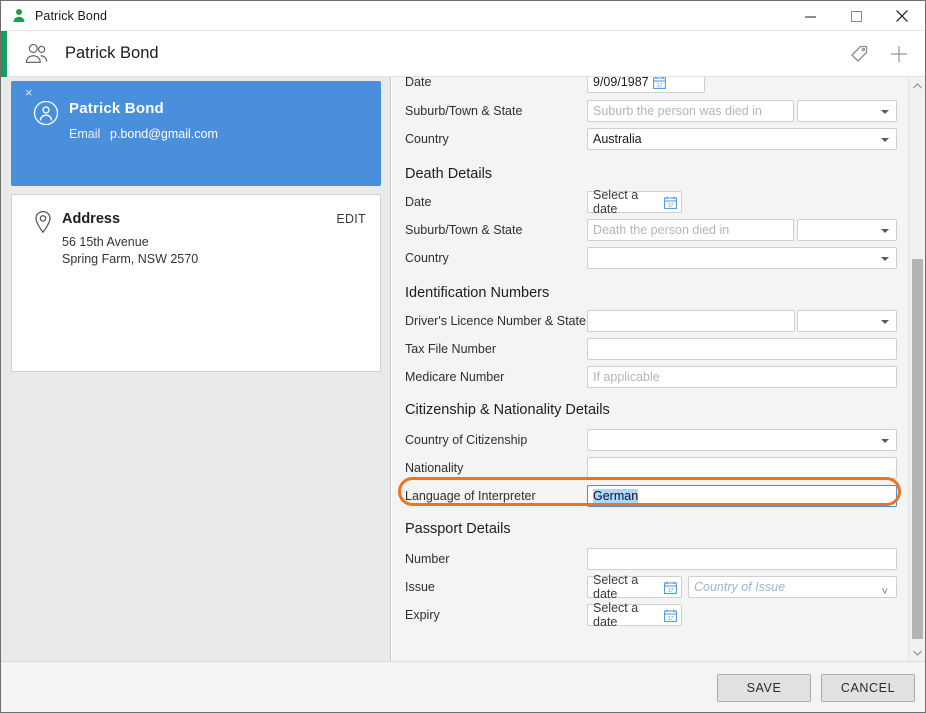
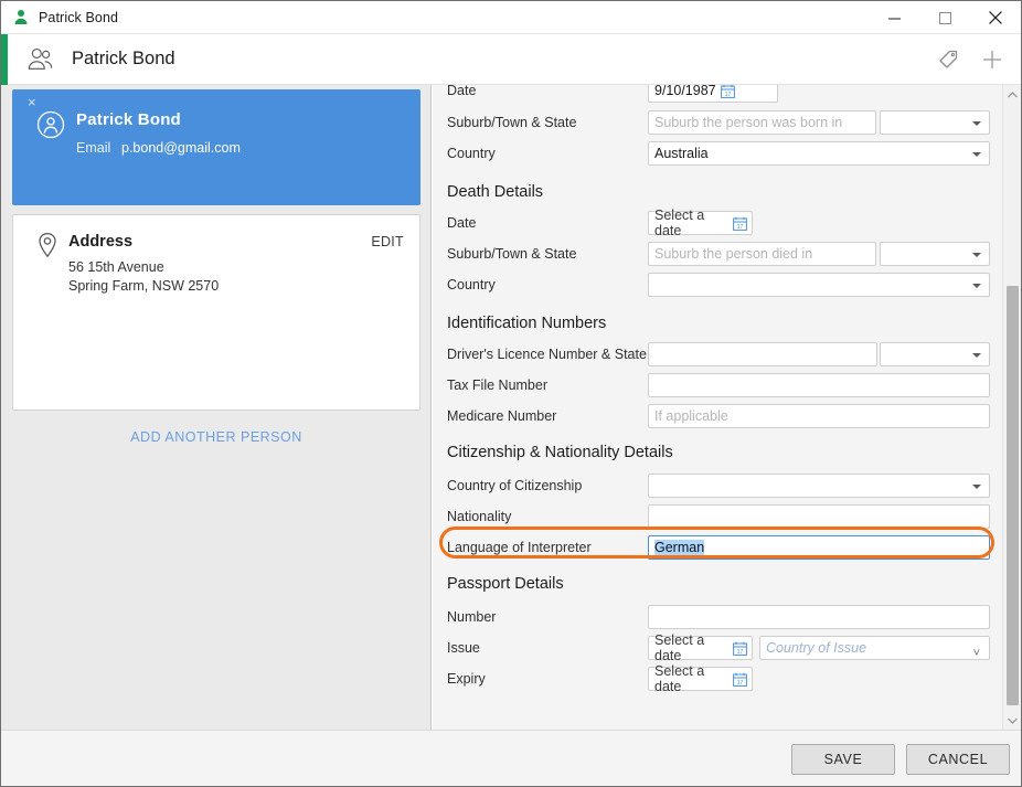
  Patrick Bond
  Patrick Bond
  ×
  Patrick Bond
  Email
  p.bond@gmail.com
  Address
  EDIT
  56 15th Avenue
  Spring Farm, NSW 2570
+ ADD ANOTHER PERSON
  Date
- 9/09/1987
+ 9/10/1987
  Suburb/Town & State
- Suburb the person was died in
+ Suburb the person was born in
  Country
  Australia
  Death Details
  Date
  Select a date
  Suburb/Town & State
- Death the person died in
+ Suburb the person died in
  Country
  Identification Numbers
  Driver's Licence Number & State
  Tax File Number
  Medicare Number
  If applicable
  Citizenship & Nationality Details
  Country of Citizenship
  Nationality
  Language of Interpreter
  German
  Passport Details
  Number
  Issue
  Select a date
  Country of Issue
  ˅
  Expiry
  Select a date
  SAVE
  CANCEL
